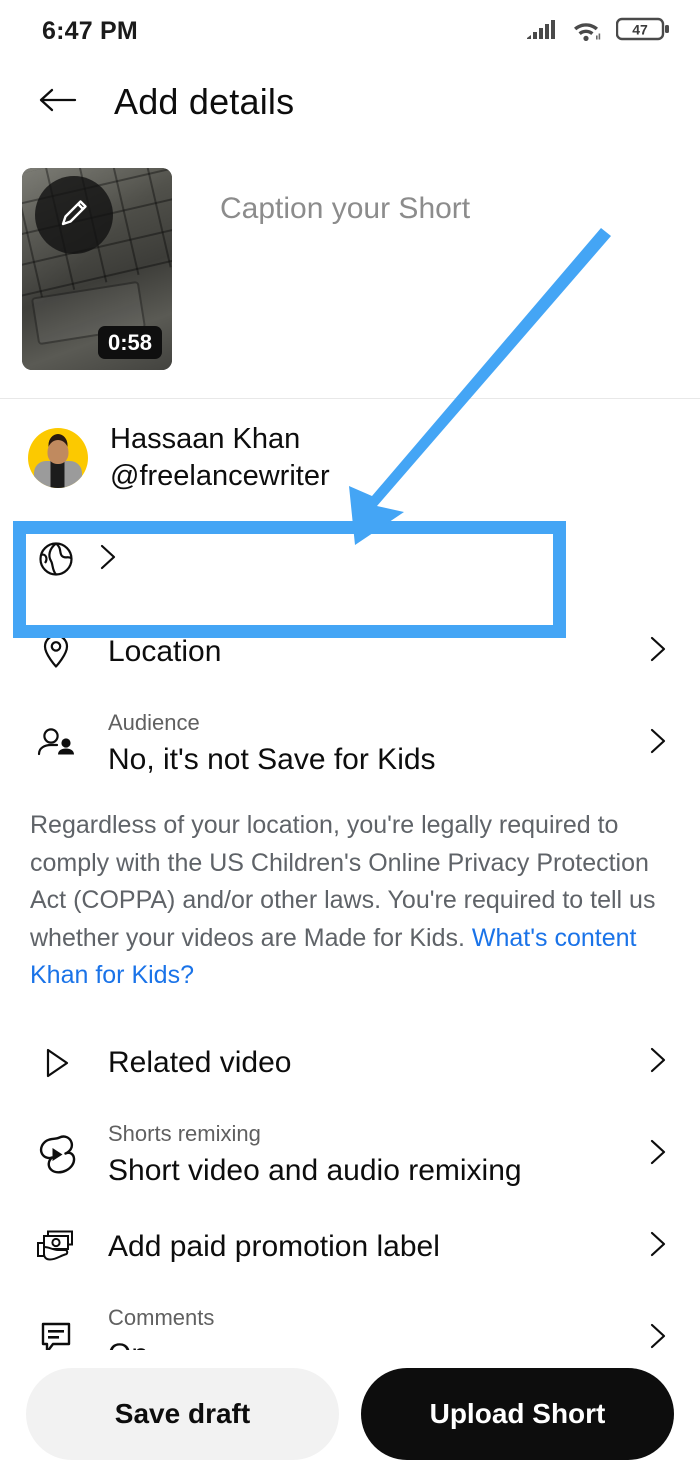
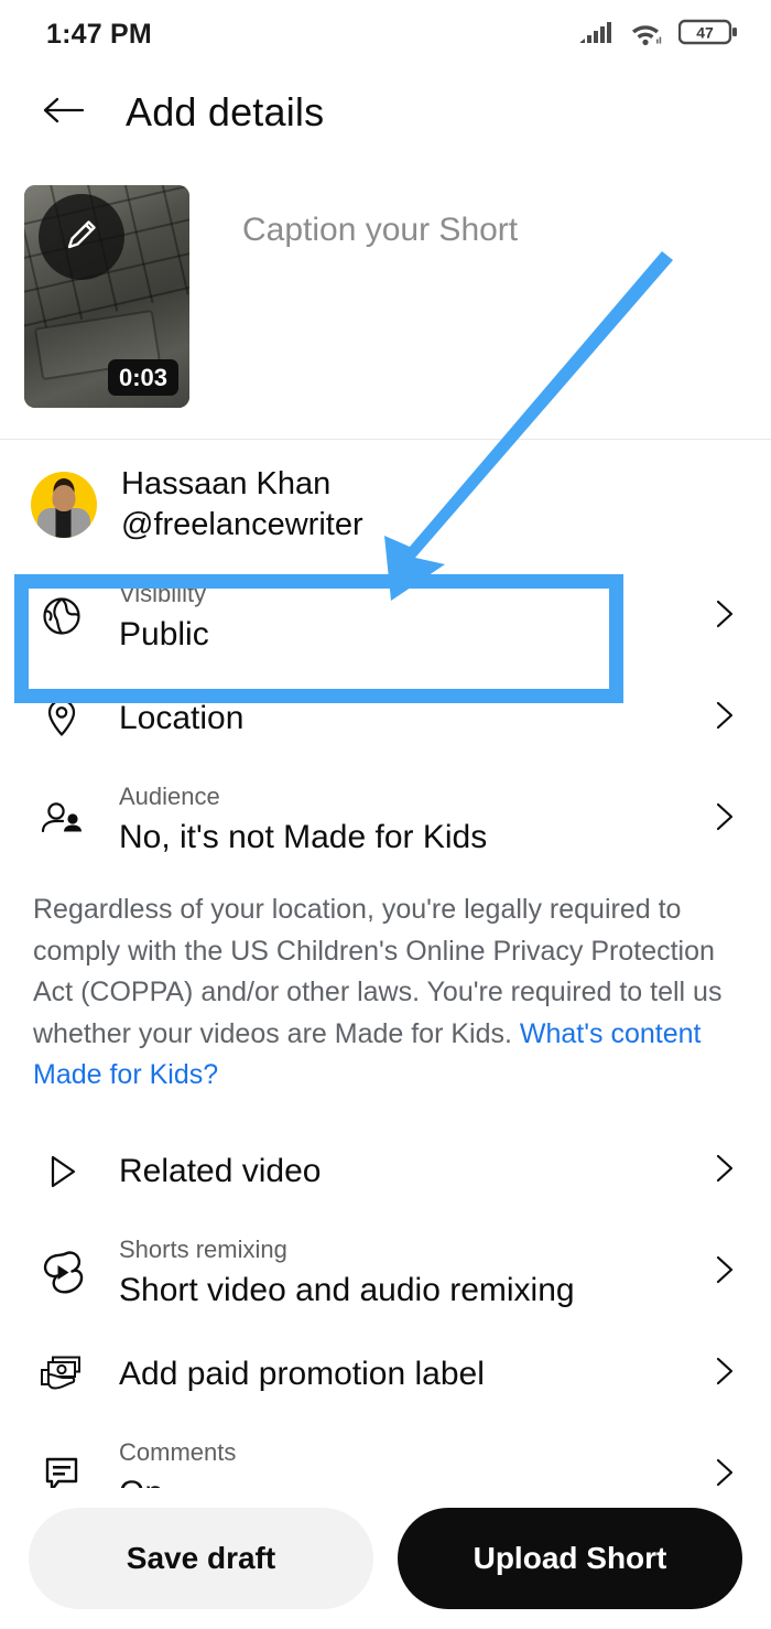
- 6:47 PM
+ 1:47 PM
  47
  Add details
- 0:58
+ 0:03
  Caption your Short
  Hassaan Khan
  @freelancewriter
+ Visibility
+ Public
  Location
  Audience
- No, it's not Save for Kids
+ No, it's not Made for Kids
- Regardless of your location, you're legally required to comply with the US Children's Online Privacy Protection Act (COPPA) and/or other laws. You're required to tell us whether your videos are Made for Kids. What's content Khan for Kids?
+ Regardless of your location, you're legally required to comply with the US Children's Online Privacy Protection Act (COPPA) and/or other laws. You're required to tell us whether your videos are Made for Kids. What's content Made for Kids?
  Related video
  Shorts remixing
  Short video and audio remixing
  Add paid promotion label
  Comments
  Save draft
  Upload Short
